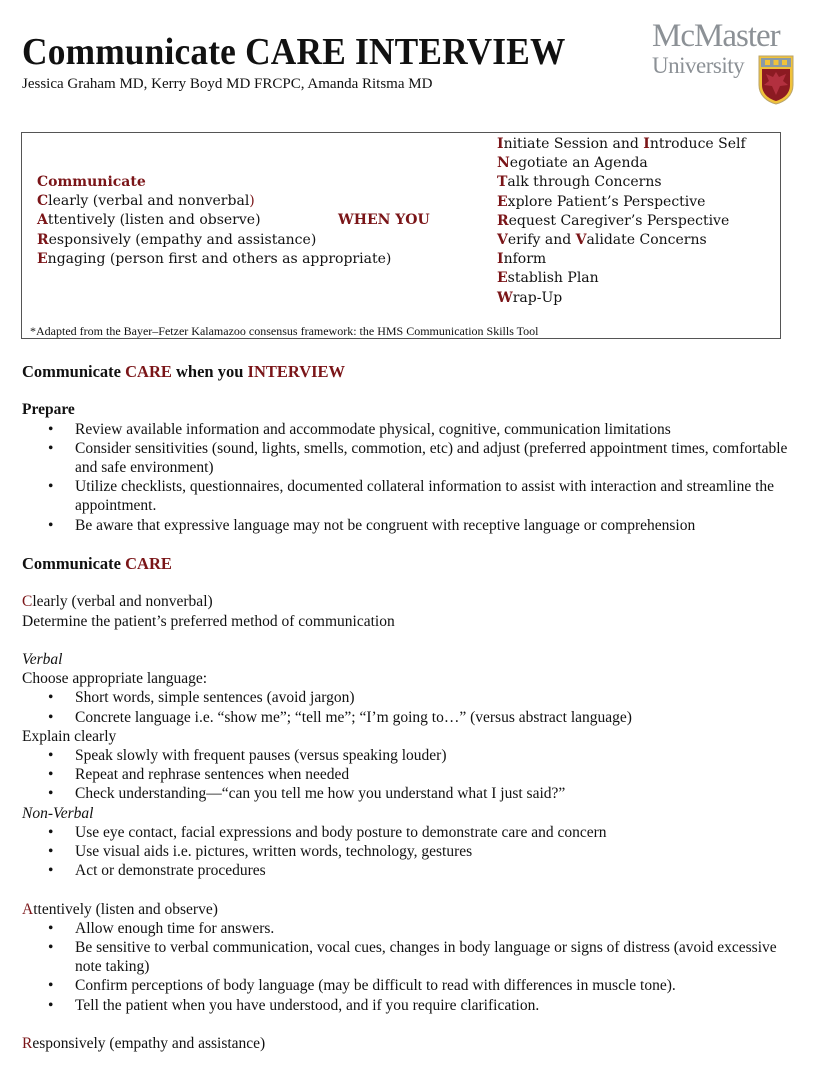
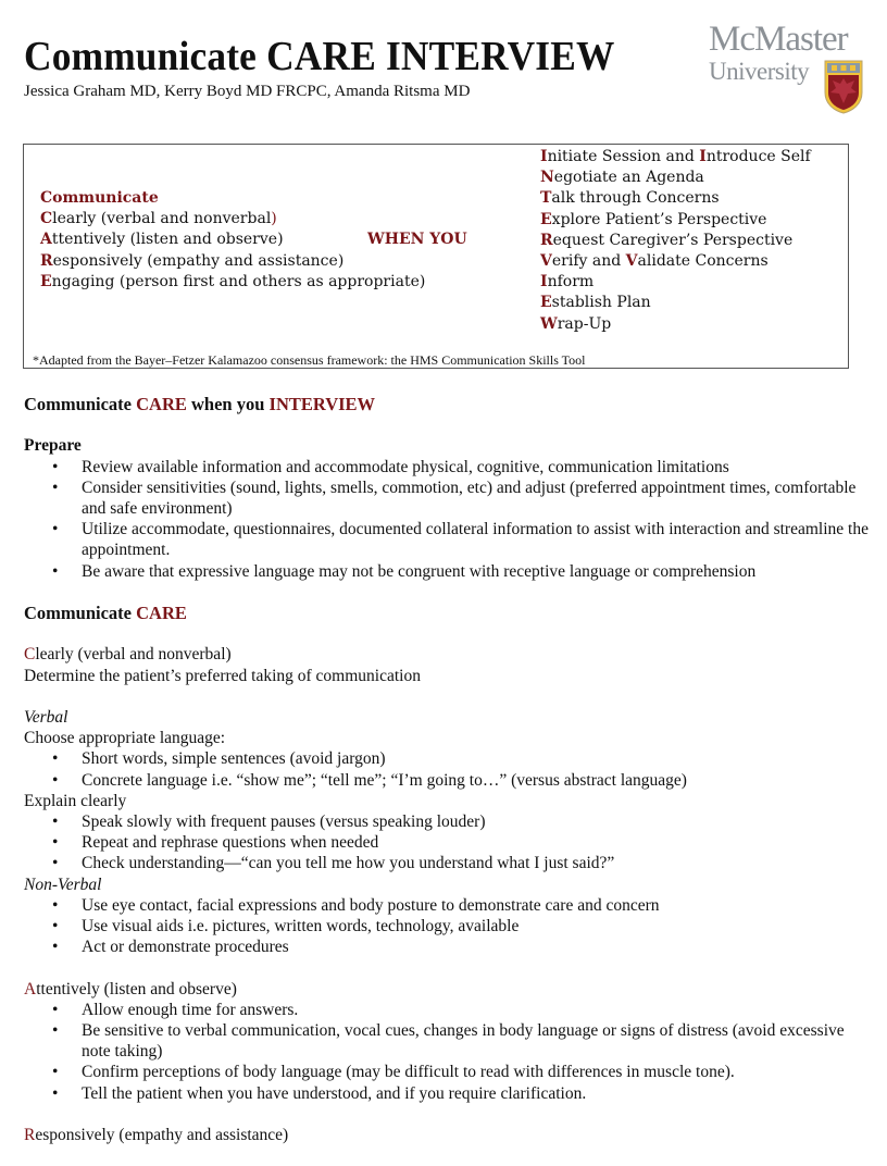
  Communicate CARE INTERVIEW
  Jessica Graham MD, Kerry Boyd MD FRCPC, Amanda Ritsma MD
  McMaster
  University
  Communicate
  Clearly (verbal and nonverbal)
  Attentively (listen and observe)
  Responsively (empathy and assistance)
  Engaging (person first and others as appropriate)
  WHEN YOU
  Initiate Session and Introduce Self
  Negotiate an Agenda
  Talk through Concerns
  Explore Patient’s Perspective
  Request Caregiver’s Perspective
  Verify and Validate Concerns
  Inform
  Establish Plan
  Wrap-Up
  *Adapted from the Bayer–Fetzer Kalamazoo consensus framework: the HMS Communication Skills Tool
  Communicate CARE when you INTERVIEW
  Prepare
  Review available information and accommodate physical, cognitive, communication limitations
  Consider sensitivities (sound, lights, smells, commotion, etc) and adjust (preferred appointment times, comfortable and safe environment)
- Utilize checklists, questionnaires, documented collateral information to assist with interaction and streamline the appointment.
+ Utilize accommodate, questionnaires, documented collateral information to assist with interaction and streamline the appointment.
  Be aware that expressive language may not be congruent with receptive language or comprehension
  Communicate CARE
  Clearly (verbal and nonverbal)
- Determine the patient’s preferred method of communication
+ Determine the patient’s preferred taking of communication
  Verbal
  Choose appropriate language:
  Short words, simple sentences (avoid jargon)
  Concrete language i.e. “show me”; “tell me”; “I’m going to…” (versus abstract language)
  Explain clearly
  Speak slowly with frequent pauses (versus speaking louder)
- Repeat and rephrase sentences when needed
+ Repeat and rephrase questions when needed
  Check understanding—“can you tell me how you understand what I just said?”
  Non-Verbal
  Use eye contact, facial expressions and body posture to demonstrate care and concern
- Use visual aids i.e. pictures, written words, technology, gestures
+ Use visual aids i.e. pictures, written words, technology, available
  Act or demonstrate procedures
  Attentively (listen and observe)
  Allow enough time for answers.
  Be sensitive to verbal communication, vocal cues, changes in body language or signs of distress (avoid excessive note taking)
  Confirm perceptions of body language (may be difficult to read with differences in muscle tone).
  Tell the patient when you have understood, and if you require clarification.
  Responsively (empathy and assistance)
